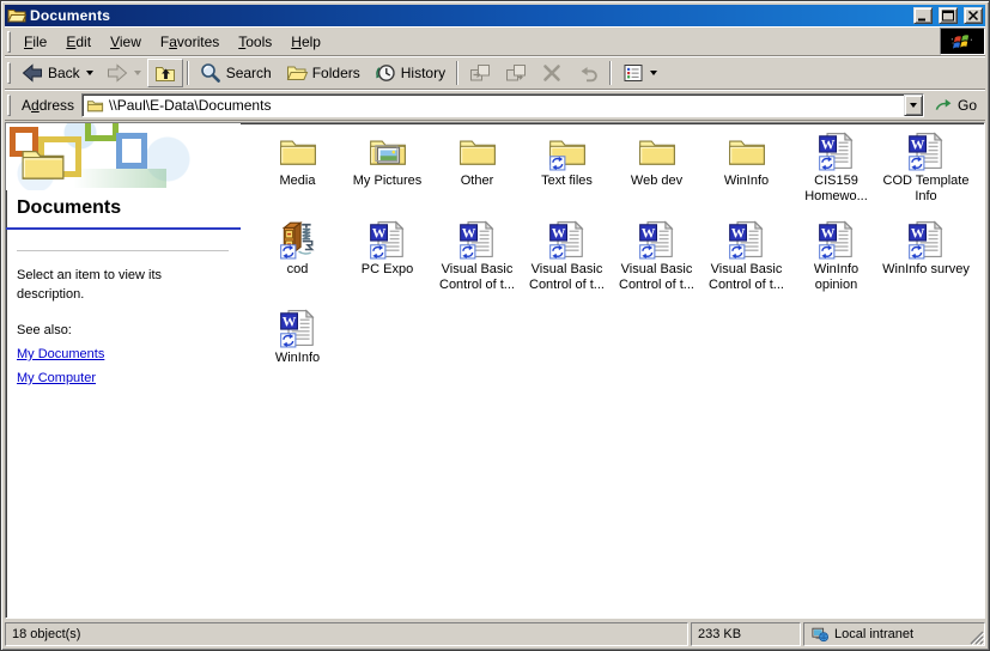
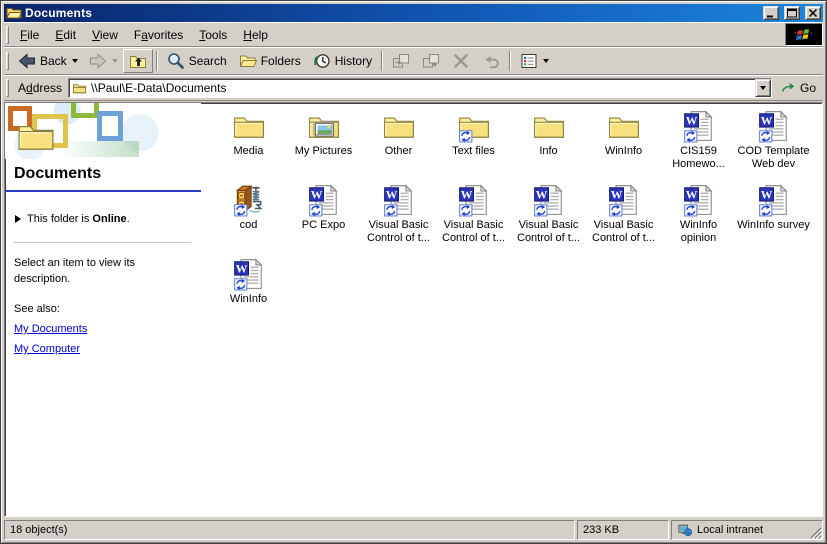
  Documents
  File
  Edit
  View
  Favorites
  Tools
  Help
  Back
  Search
  Folders
  History
  Address
  \\Paul\E-Data\Documents
  Go
  Documents
+ This folder is Online.
  Select an item to view its description.
  See also:
  My Documents
  My Computer
  Media
  My Pictures
  Other
  Text files
- Web dev
+ Info
  WinInfo
  CIS159
  Homewo...
  COD Template
- Info
+ Web dev
  cod
  PC Expo
  Visual Basic
  Control of t...
  Visual Basic
  Control of t...
  Visual Basic
  Control of t...
  Visual Basic
  Control of t...
  WinInfo
  opinion
  WinInfo survey
  WinInfo
  18 object(s)
  233 KB
  Local intranet
